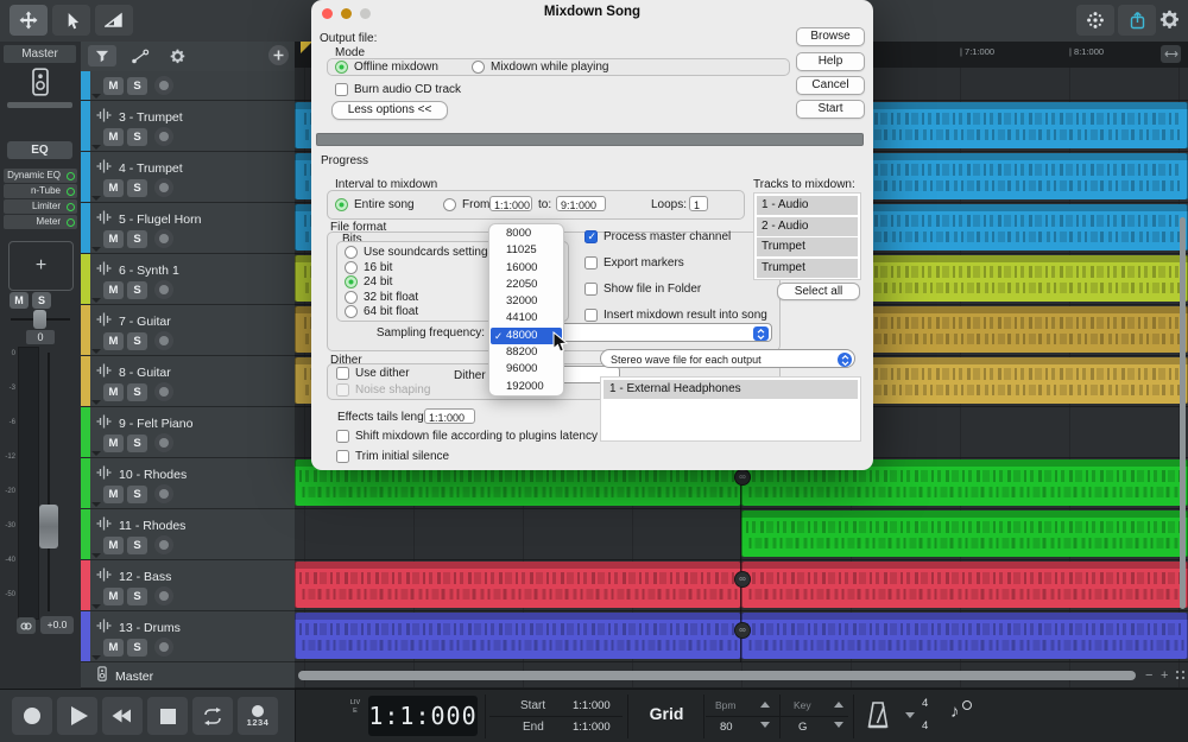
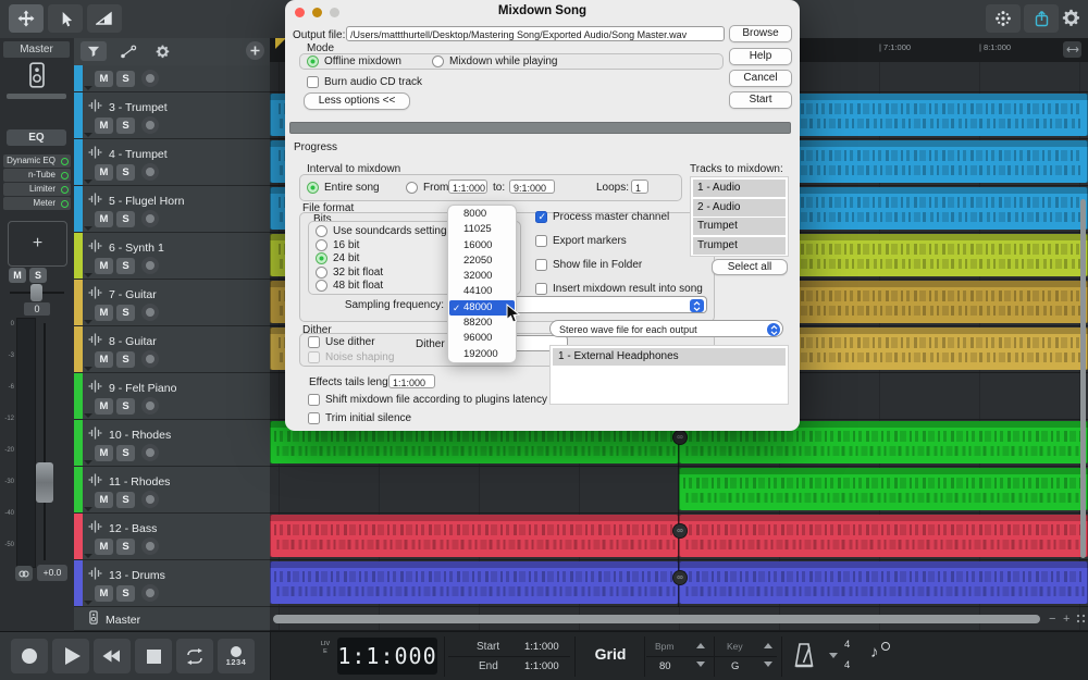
  Master
  EQ
  Dynamic EQ
  n-Tube
  Limiter
  Meter
  +
  M
  S
  0
  +0.0
  M
  S
  3 - Trumpet
  M
  S
  4 - Trumpet
  M
  S
  5 - Flugel Horn
  M
  S
  6 - Synth 1
  M
  S
  7 - Guitar
  M
  S
  8 - Guitar
  M
  S
  9 - Felt Piano
  M
  S
  10 - Rhodes
  M
  S
  11 - Rhodes
  M
  S
  12 - Bass
  M
  S
  13 - Drums
  M
  S
  Master
  | 7:1:000
  | 8:1:000
  ∞
  ∞
  ∞
  −
  +
  1234
  1:1:000
  Start
  1:1:000
  End
  1:1:000
  Grid
  Bpm
  80
  Key
  G
  4
  4
  ♪
  Mixdown Song
  Output file:
+ /Users/mattthurtell/Desktop/Mastering Song/Exported Audio/Song Master.wav
  Browse
  Help
  Cancel
  Start
  Mode
  Offline mixdown
  Mixdown while playing
  Burn audio CD track
  Less options <<
  Progress
  Interval to mixdown
  Entire song
  From
  1:1:000
  to:
  9:1:000
  Loops:
  1
  File format
  Bits
  Use soundcards setting
  16 bit
  24 bit
  32 bit float
- 64 bit float
+ 48 bit float
  Sampling frequency:
  Process master channel
  Export markers
  Show file in Folder
  Insert mixdown result into song
  Tracks to mixdown:
  1 - Audio
  2 - Audio
  Trumpet
  Trumpet
  Select all
  Dither
  Use dither
  Dither
  Noise shaping
  Effects tails leng
  1:1:000
  Shift mixdown file according to plugins latency
  Trim initial silence
  Stereo wave file for each output
  1 - External Headphones
  8000
  11025
  16000
  22050
  32000
  44100
  ✓
  48000
  88200
  96000
  192000
